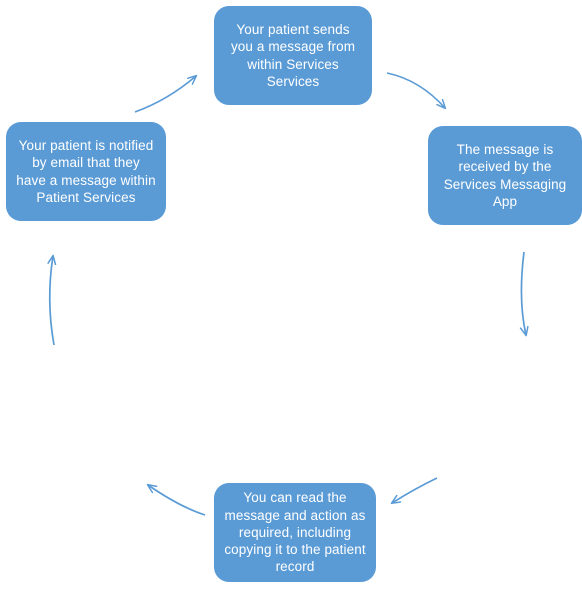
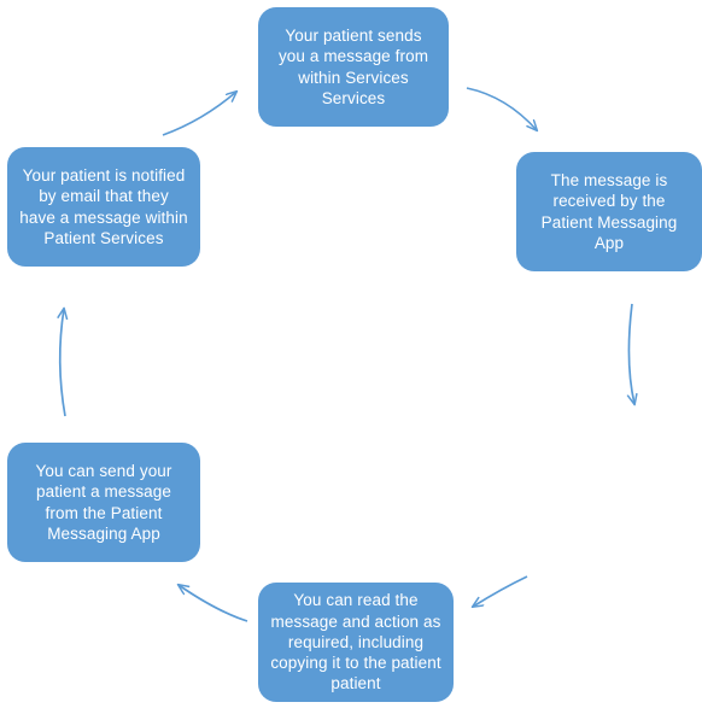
  Your patient sends you a message from within Services Services
- The message is received by the Services Messaging App
+ The message is received by the Patient Messaging App
- You can read the message and action as required, including copying it to the patient record
+ You can read the message and action as required, including copying it to the patient patient
+ You can send your patient a message from the Patient Messaging App
  Your patient is notified by email that they have a message within Patient Services
